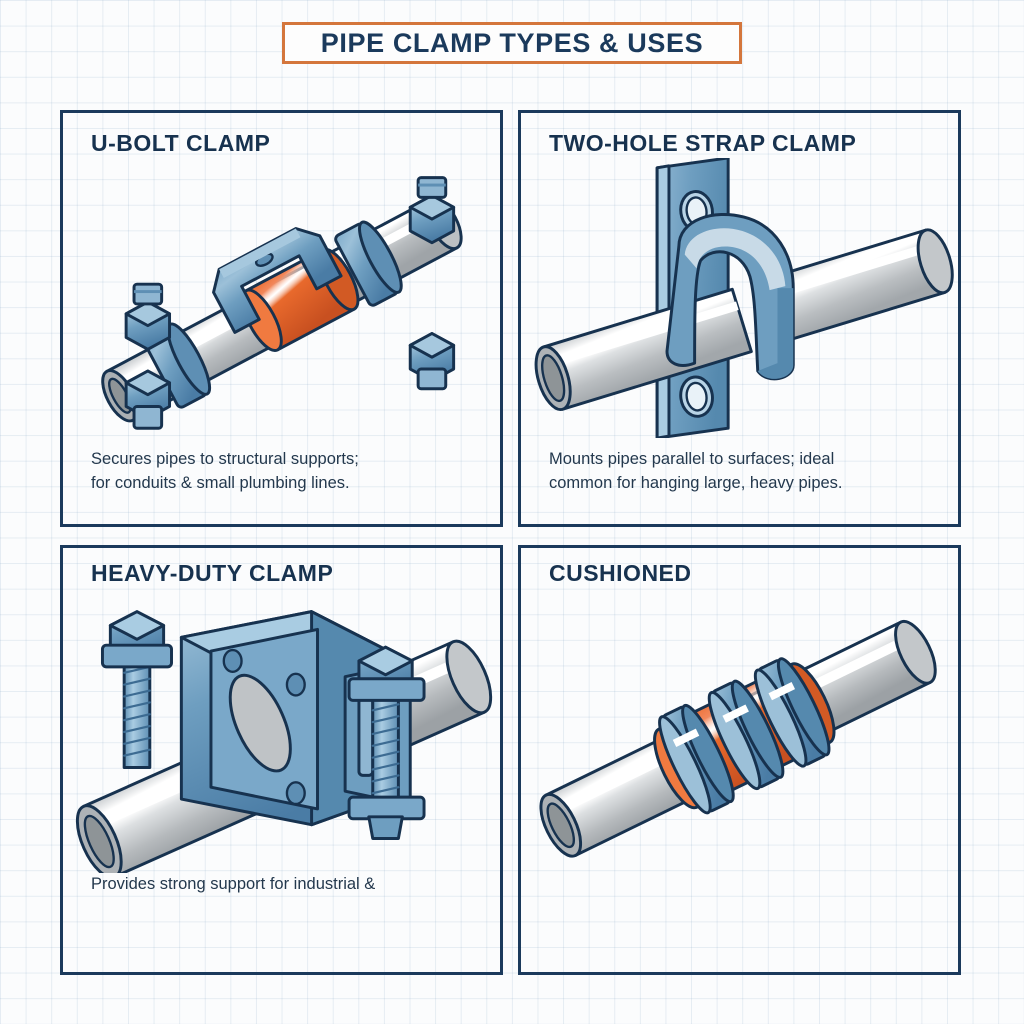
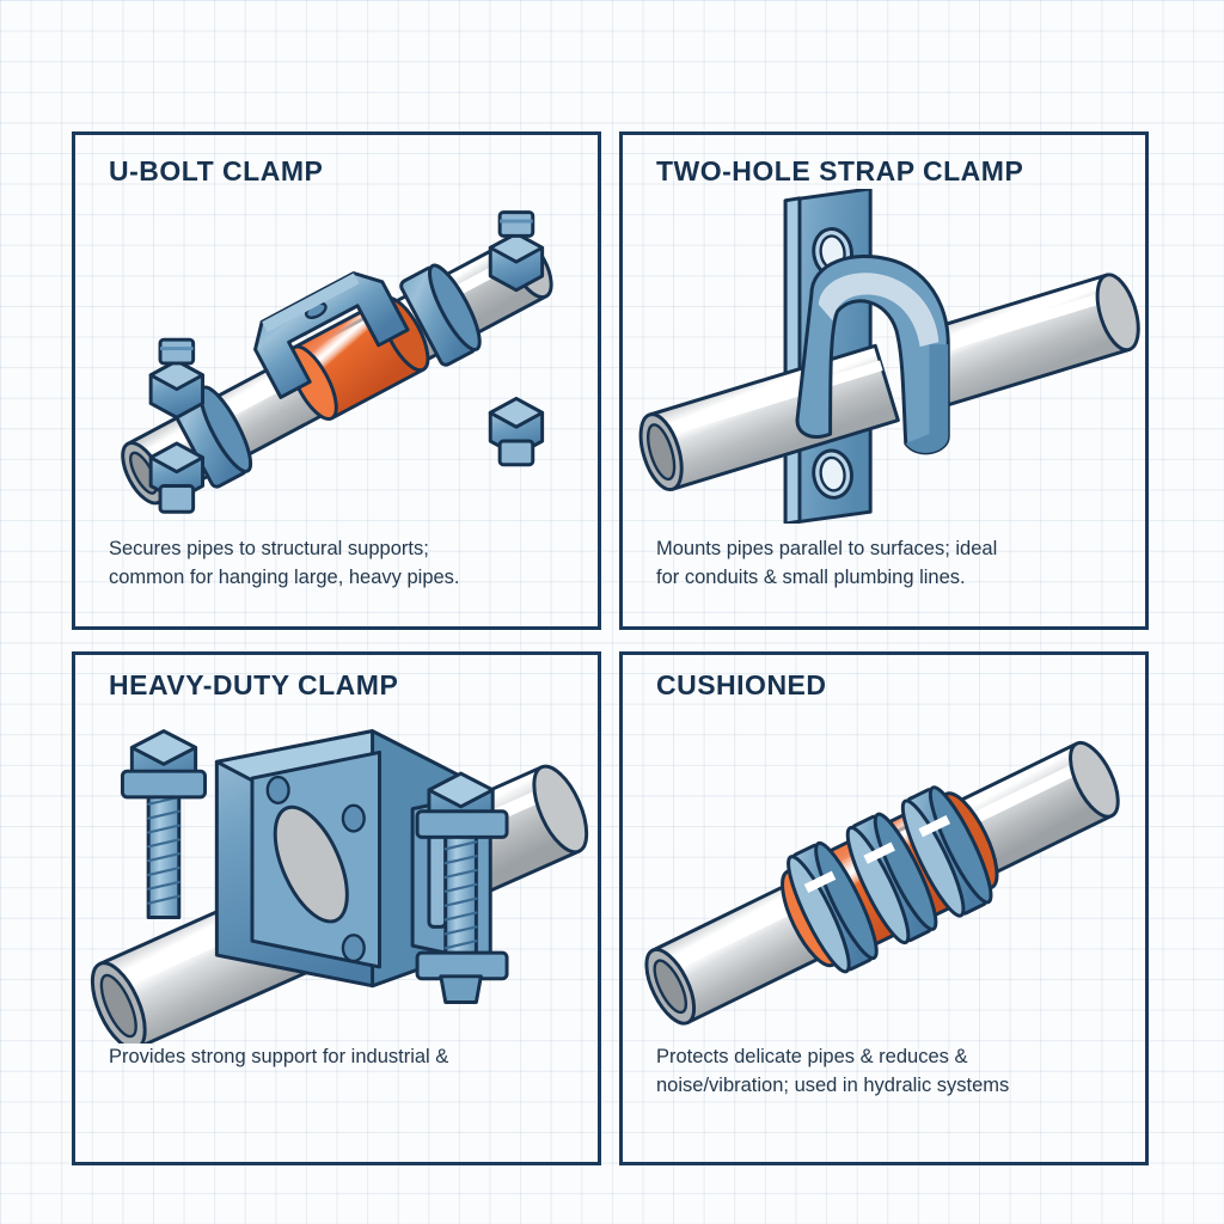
- PIPE CLAMP TYPES & USES
  U-BOLT CLAMP
  Secures pipes to structural supports;
- for conduits & small plumbing lines.
+ common for hanging large, heavy pipes.
  TWO-HOLE STRAP CLAMP
  Mounts pipes parallel to surfaces; ideal
- common for hanging large, heavy pipes.
+ for conduits & small plumbing lines.
  HEAVY-DUTY CLAMP
  Provides strong support for industrial &
  CUSHIONED
+ Protects delicate pipes & reduces &
+ noise/vibration; used in hydralic systems
